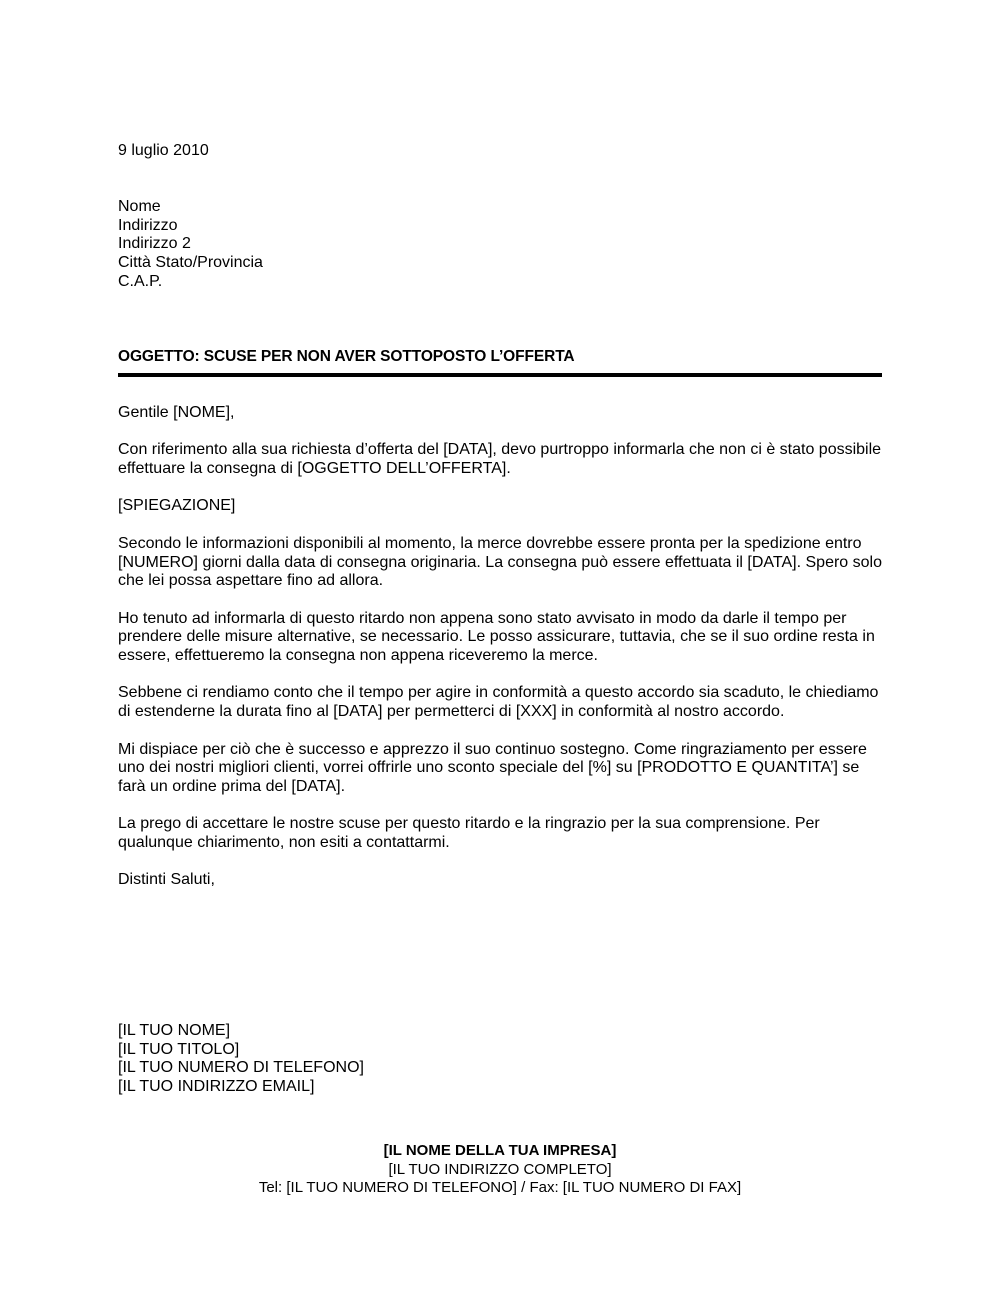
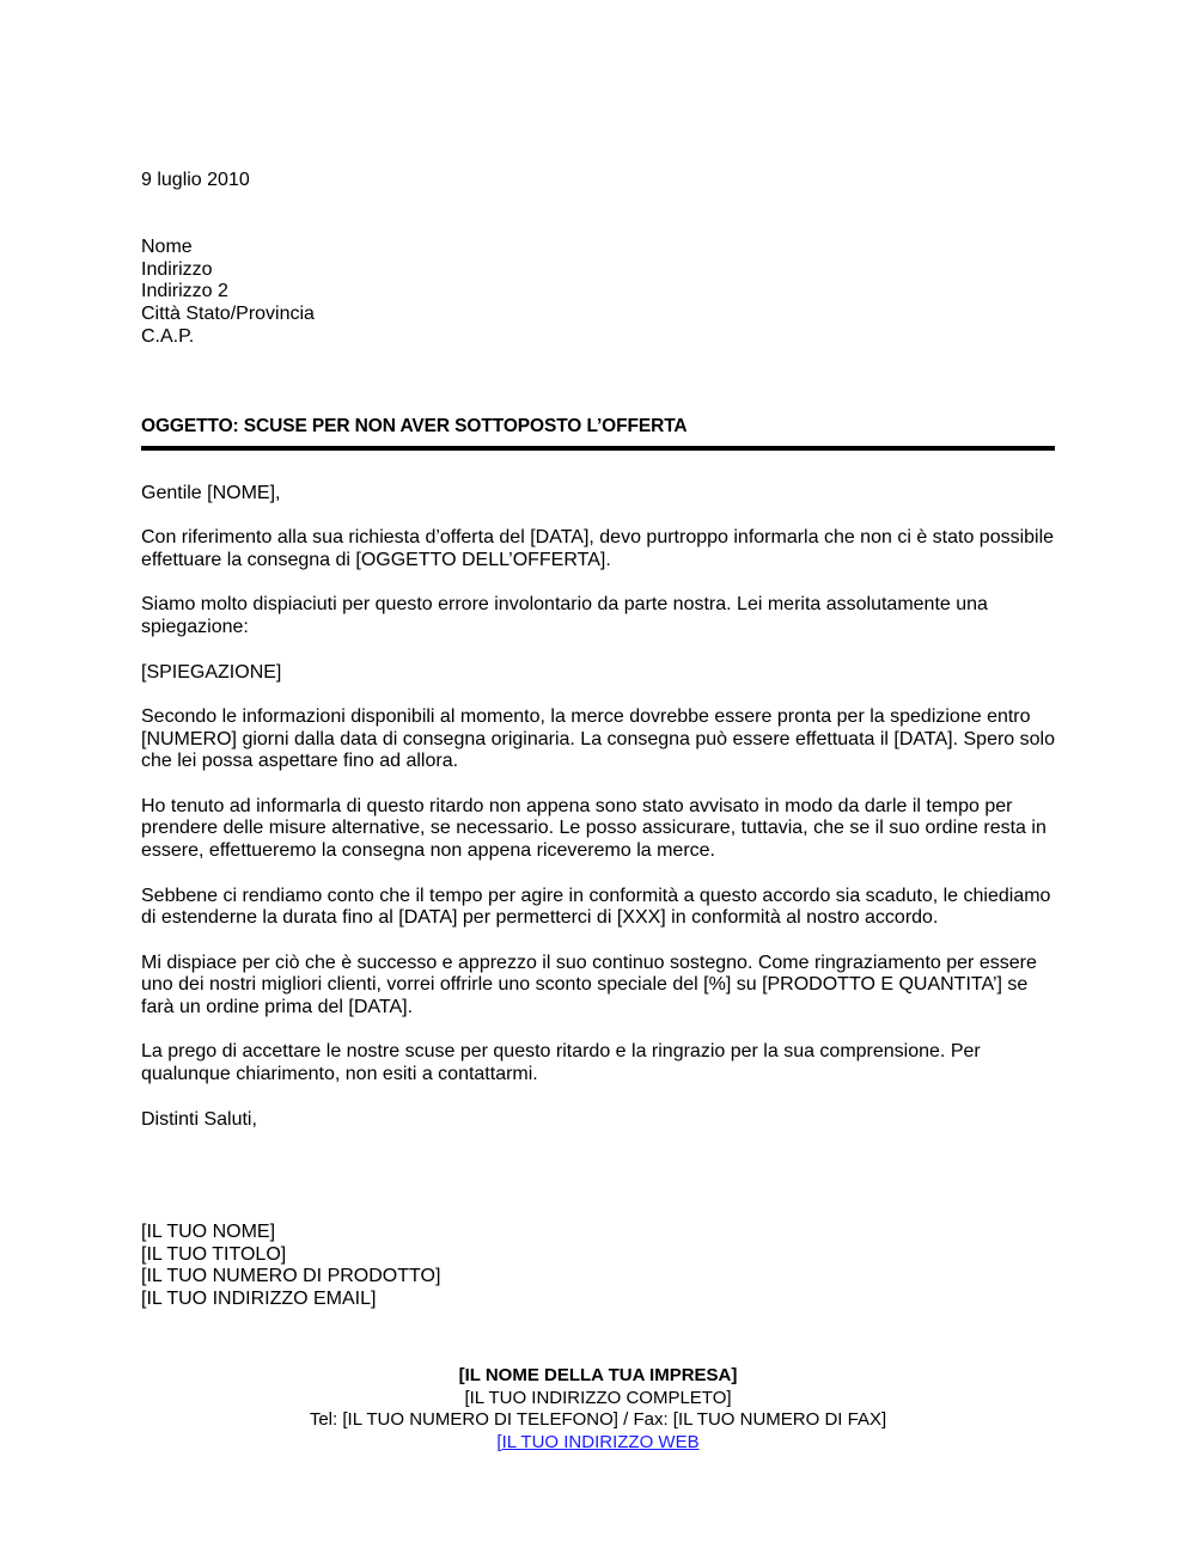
  9 luglio 2010
  Nome
  Indirizzo
  Indirizzo 2
  Città Stato/Provincia
  C.A.P.
  OGGETTO: SCUSE PER NON AVER SOTTOPOSTO L’OFFERTA
  Gentile [NOME],
  Con riferimento alla sua richiesta d’offerta del [DATA], devo purtroppo informarla che non ci è stato possibile effettuare la consegna di [OGGETTO DELL’OFFERTA].
+ Siamo molto dispiaciuti per questo errore involontario da parte nostra. Lei merita assolutamente una spiegazione:
  [SPIEGAZIONE]
  Secondo le informazioni disponibili al momento, la merce dovrebbe essere pronta per la spedizione entro [NUMERO] giorni dalla data di consegna originaria. La consegna può essere effettuata il [DATA]. Spero solo che lei possa aspettare fino ad allora.
  Ho tenuto ad informarla di questo ritardo non appena sono stato avvisato in modo da darle il tempo per prendere delle misure alternative, se necessario. Le posso assicurare, tuttavia, che se il suo ordine resta in essere, effettueremo la consegna non appena riceveremo la merce.
  Sebbene ci rendiamo conto che il tempo per agire in conformità a questo accordo sia scaduto, le chiediamo di estenderne la durata fino al [DATA] per permetterci di [XXX] in conformità al nostro accordo.
  Mi dispiace per ciò che è successo e apprezzo il suo continuo sostegno. Come ringraziamento per essere uno dei nostri migliori clienti, vorrei offrirle uno sconto speciale del [%] su [PRODOTTO E QUANTITA’] se farà un ordine prima del [DATA].
  La prego di accettare le nostre scuse per questo ritardo e la ringrazio per la sua comprensione. Per qualunque chiarimento, non esiti a contattarmi.
  Distinti Saluti,
  [IL TUO NOME]
  [IL TUO TITOLO]
- [IL TUO NUMERO DI TELEFONO]
+ [IL TUO NUMERO DI PRODOTTO]
  [IL TUO INDIRIZZO EMAIL]
  [IL NOME DELLA TUA IMPRESA]
  [IL TUO INDIRIZZO COMPLETO]
  Tel: [IL TUO NUMERO DI TELEFONO] / Fax: [IL TUO NUMERO DI FAX]
+ [IL TUO INDIRIZZO WEB
